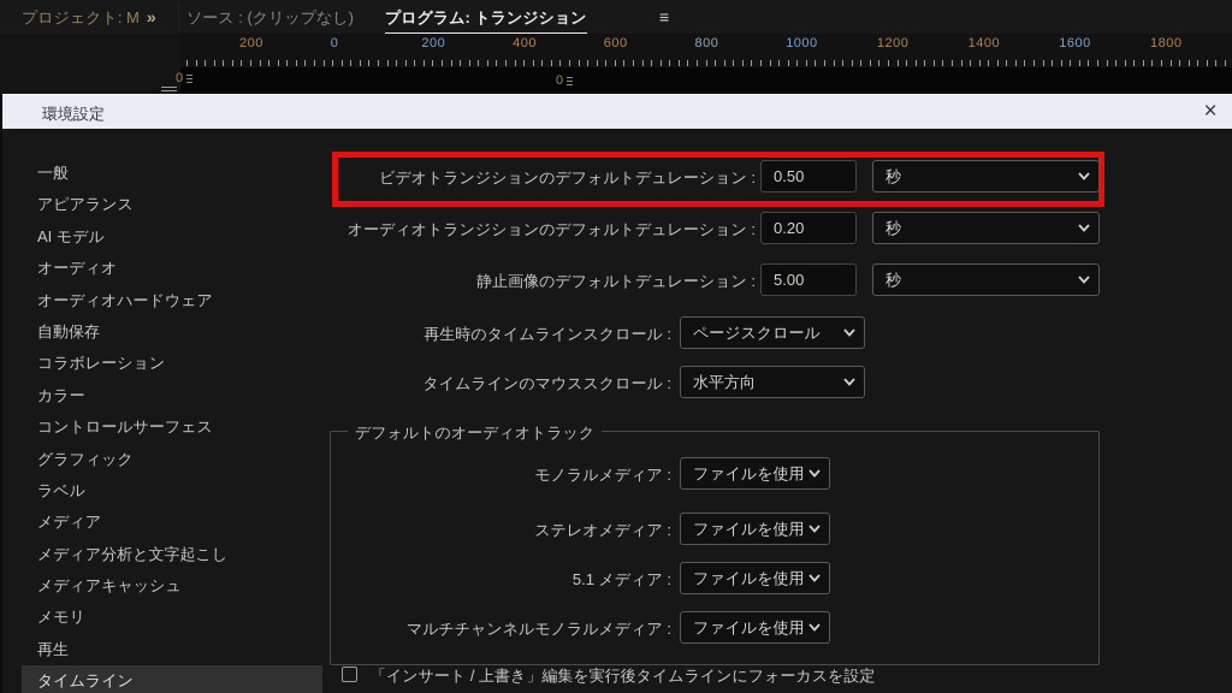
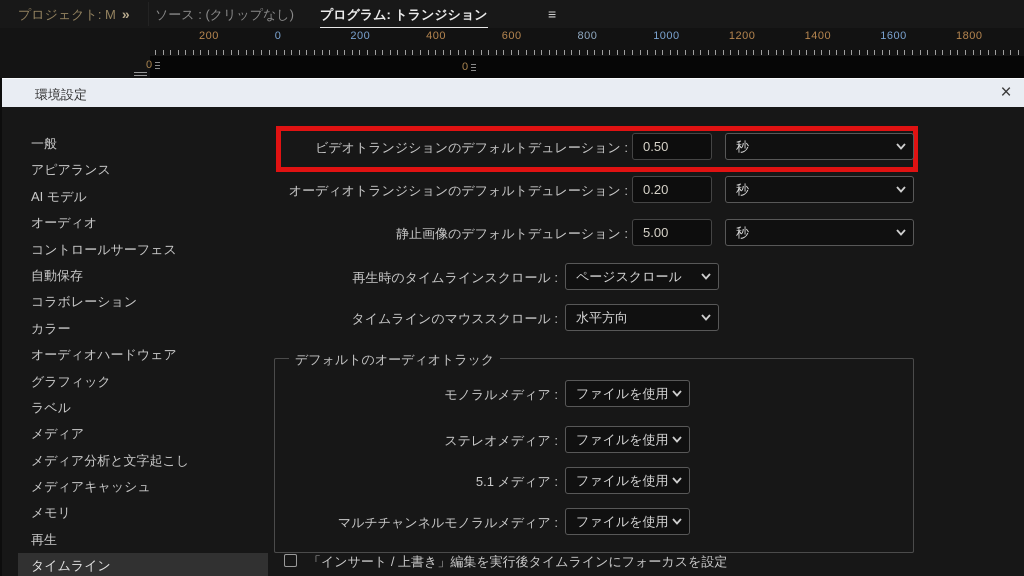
  プロジェクト: M »
  ソース : (クリップなし)
  プログラム: トランジション
  ≡
  200
  0
  200
  400
  600
  800
  1000
  1200
  1400
  1600
  1800
  0
  0
  環境設定
  ×
  一般
  アピアランス
  AI モデル
  オーディオ
- オーディオハードウェア
+ コントロールサーフェス
  自動保存
  コラボレーション
  カラー
- コントロールサーフェス
+ オーディオハードウェア
  グラフィック
  ラベル
  メディア
  メディア分析と文字起こし
  メディアキャッシュ
  メモリ
  再生
  タイムライン
  ビデオトランジションのデフォルトデュレーション :
  0.50
  秒
  オーディオトランジションのデフォルトデュレーション :
  0.20
  秒
  静止画像のデフォルトデュレーション :
  5.00
  秒
  再生時のタイムラインスクロール :
  ページスクロール
  タイムラインのマウススクロール :
  水平方向
  デフォルトのオーディオトラック
  モノラルメディア :
  ファイルを使用
  ステレオメディア :
  ファイルを使用
  5.1 メディア :
  ファイルを使用
  マルチチャンネルモノラルメディア :
  ファイルを使用
  「インサート / 上書き」編集を実行後タイムラインにフォーカスを設定
